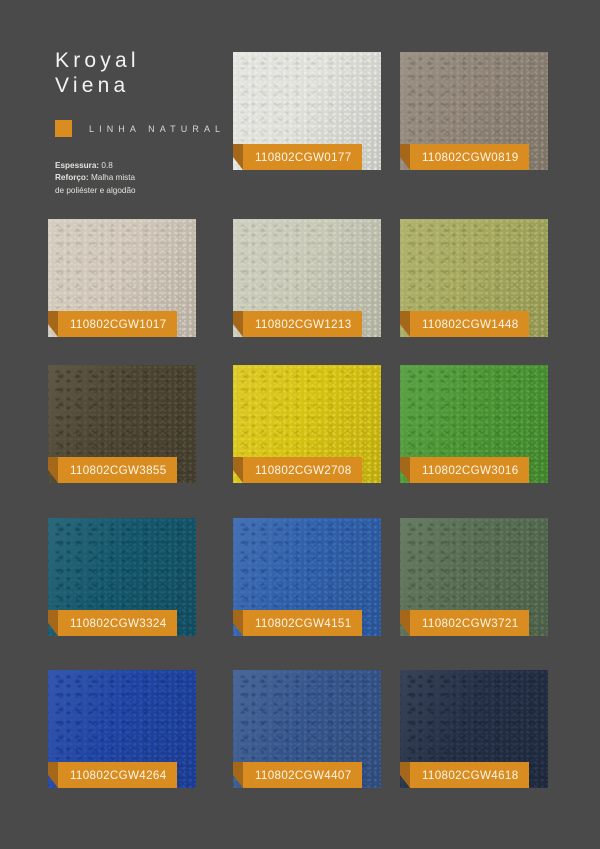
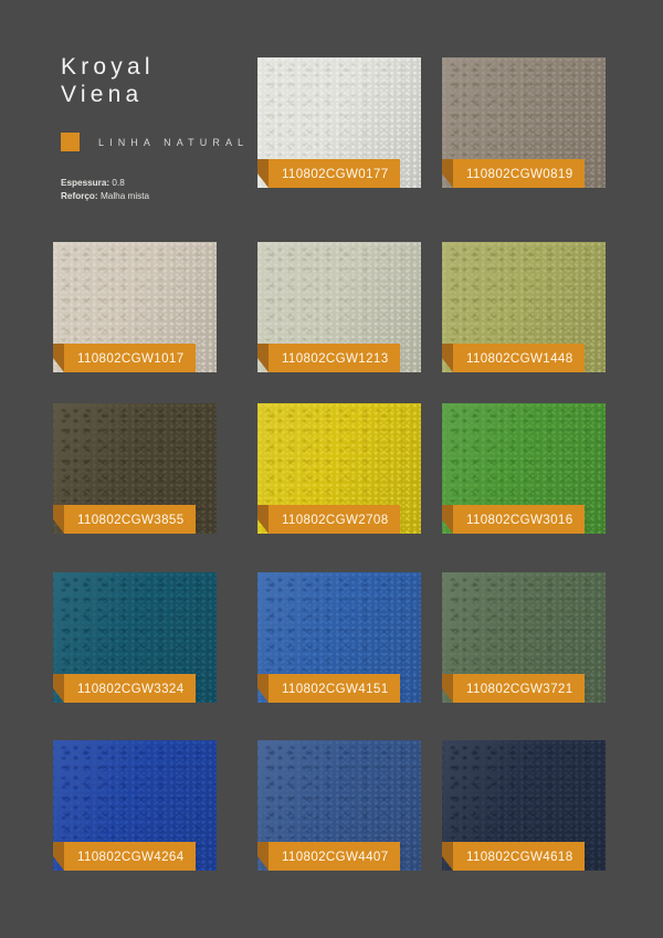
  Kroyal
  Viena
  LINHA NATURAL
  Espessura: 0.8
  Reforço: Malha mista
- de poliéster e algodão
  110802CGW0177
  110802CGW0819
  110802CGW1017
  110802CGW1213
  110802CGW1448
  110802CGW3855
  110802CGW2708
  110802CGW3016
  110802CGW3324
  110802CGW4151
  110802CGW3721
  110802CGW4264
  110802CGW4407
  110802CGW4618
